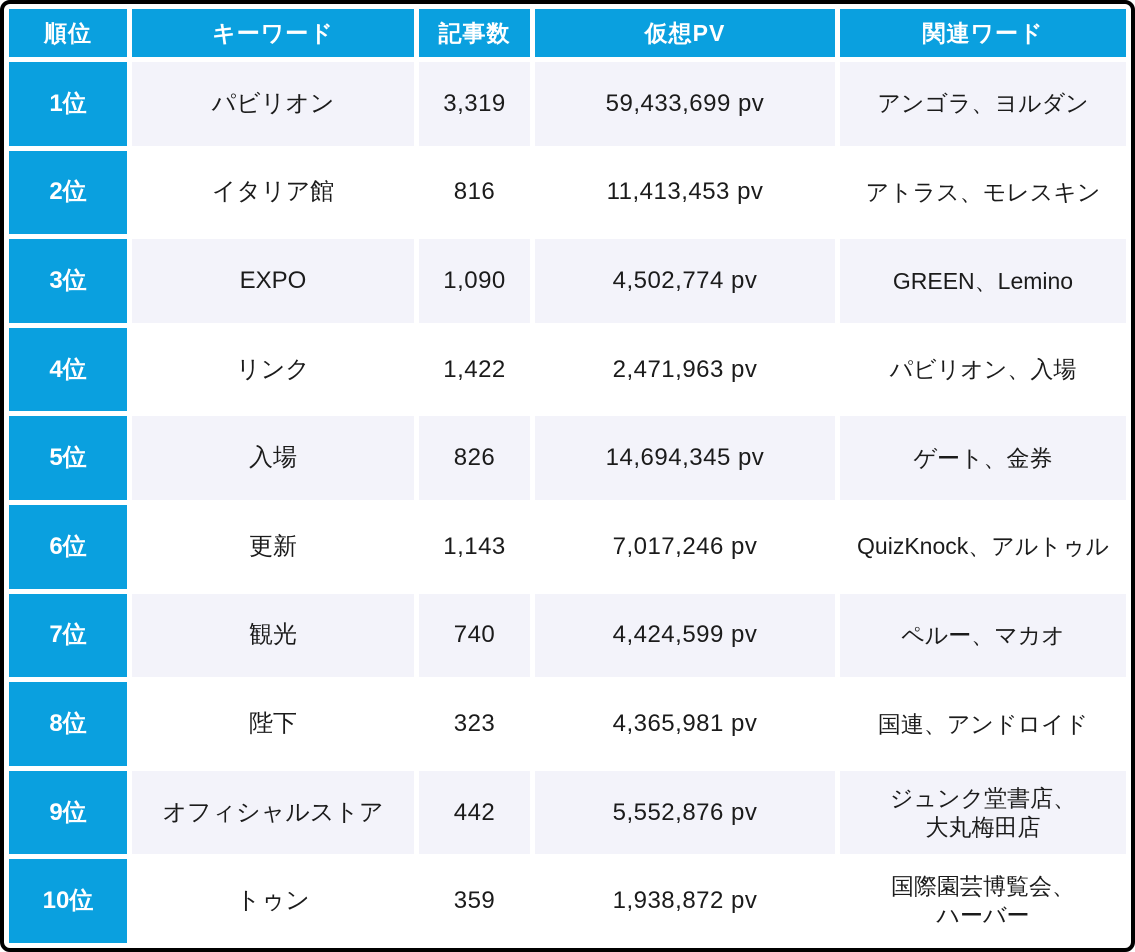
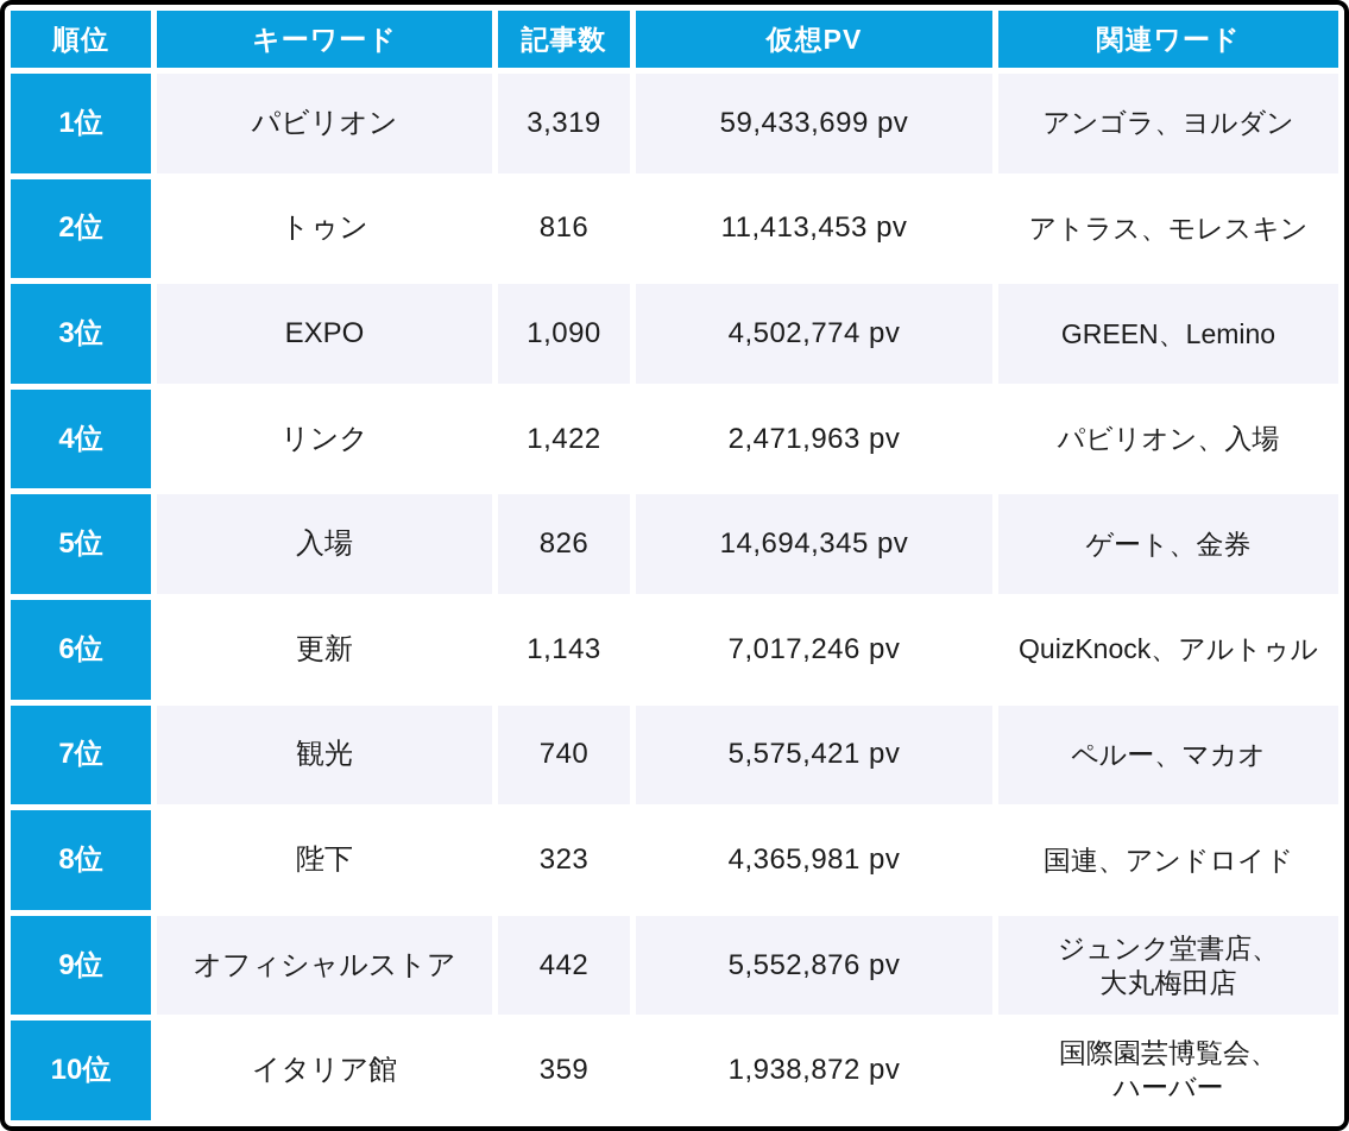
  順位	キーワード	記事数	仮想PV	関連ワード
  1位	パビリオン	3,319	59,433,699 pv	アンゴラ、ヨルダン
- 2位	イタリア館	816	11,413,453 pv	アトラス、モレスキン
+ 2位	トゥン	816	11,413,453 pv	アトラス、モレスキン
  3位	EXPO	1,090	4,502,774 pv	GREEN、Lemino
  4位	リンク	1,422	2,471,963 pv	パビリオン、入場
  5位	入場	826	14,694,345 pv	ゲート、金券
  6位	更新	1,143	7,017,246 pv	QuizKnock、アルトゥル
- 7位	観光	740	4,424,599 pv	ペルー、マカオ
+ 7位	観光	740	5,575,421 pv	ペルー、マカオ
  8位	陛下	323	4,365,981 pv	国連、アンドロイド
  9位	オフィシャルストア	442	5,552,876 pv	ジュンク堂書店、 大丸梅田店
- 10位	トゥン	359	1,938,872 pv	国際園芸博覧会、 ハーバー
+ 10位	イタリア館	359	1,938,872 pv	国際園芸博覧会、 ハーバー
